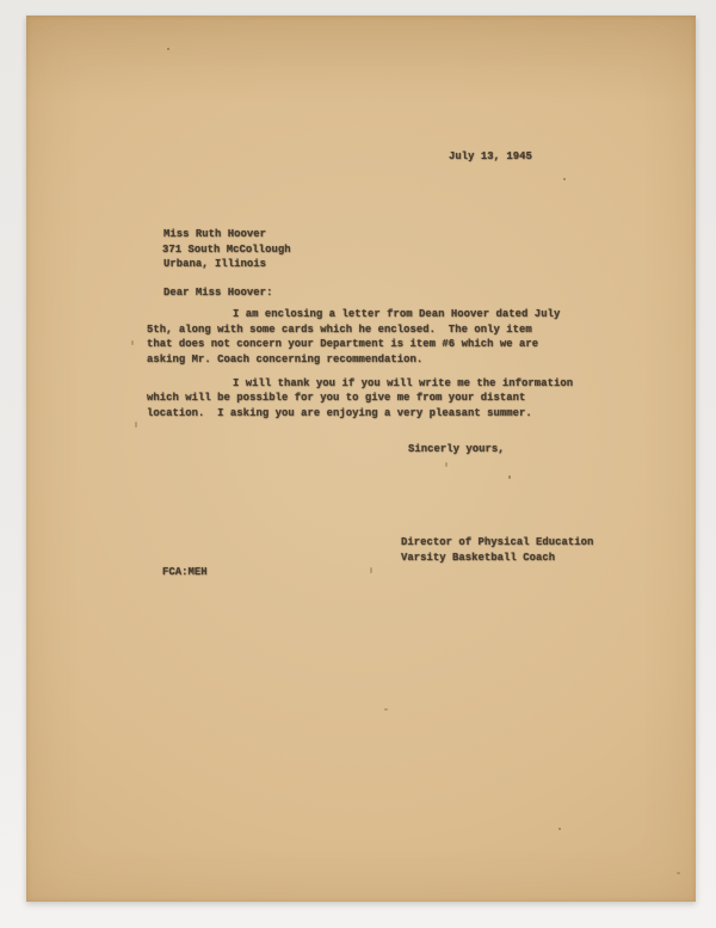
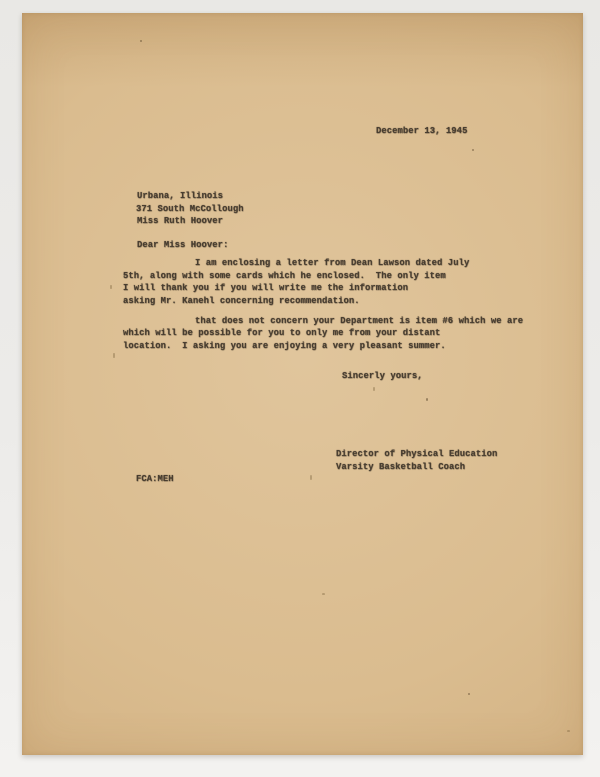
- July 13, 1945
+ December 13, 1945
- Miss Ruth Hoover
+ Urbana, Illinois
  371 South McCollough
- Urbana, Illinois
+ Miss Ruth Hoover
  Dear Miss Hoover:
- I am enclosing a letter from Dean Hoover dated July
+ I am enclosing a letter from Dean Lawson dated July
  5th, along with some cards which he enclosed. The only item
- that does not concern your Department is item #6 which we are
+ I will thank you if you will write me the information
- asking Mr. Coach concerning recommendation.
+ asking Mr. Kanehl concerning recommendation.
- I will thank you if you will write me the information
+ that does not concern your Department is item #6 which we are
- which will be possible for you to give me from your distant
+ which will be possible for you to only me from your distant
  location. I asking you are enjoying a very pleasant summer.
  Sincerly yours,
  Director of Physical Education
  Varsity Basketball Coach
  FCA:MEH
